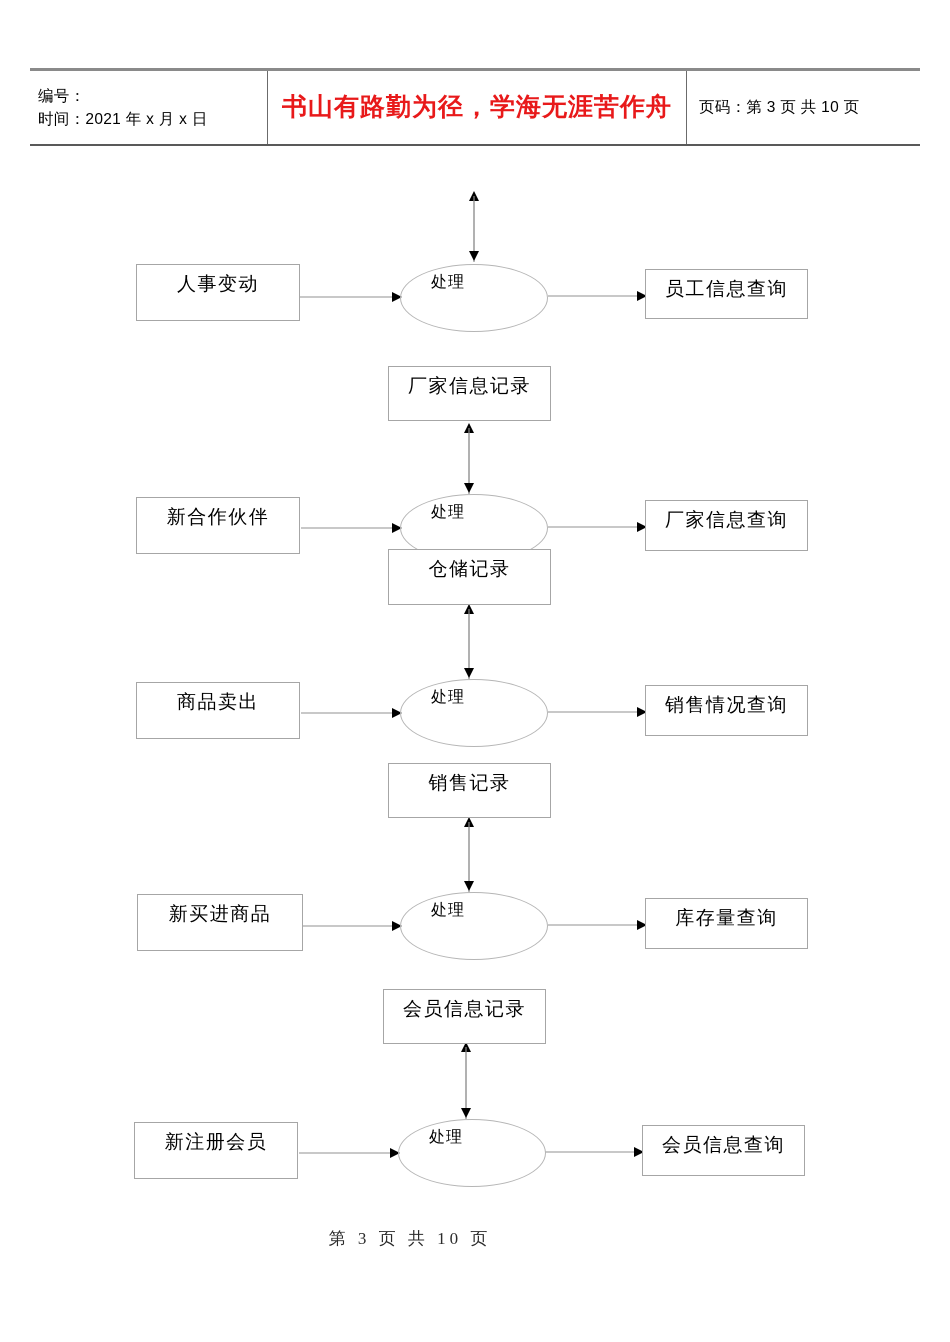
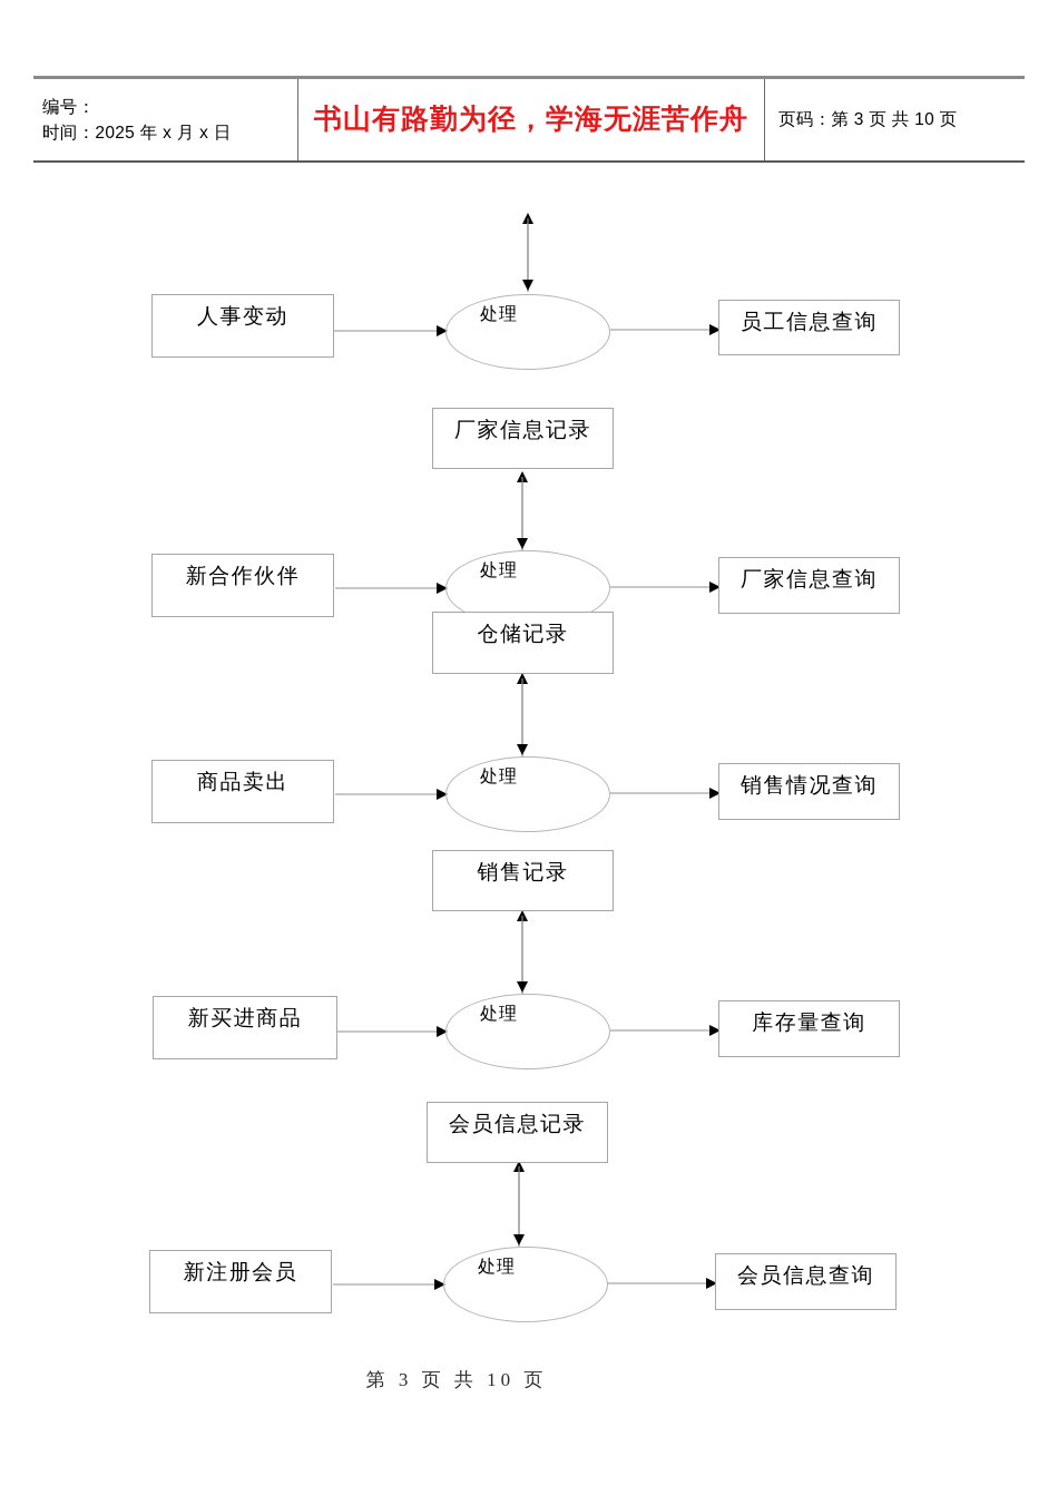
  编号：
- 时间：2021 年 x 月 x 日
+ 时间：2025 年 x 月 x 日
  书山有路勤为径，学海无涯苦作舟
  页码：第 3 页 共 10 页
  人事变动
  处理
  员工信息查询
  厂家信息记录
  新合作伙伴
  处理
  厂家信息查询
  仓储记录
  商品卖出
  处理
  销售情况查询
  销售记录
  新买进商品
  处理
  库存量查询
  会员信息记录
  新注册会员
  处理
  会员信息查询
  第 3 页 共 10 页
